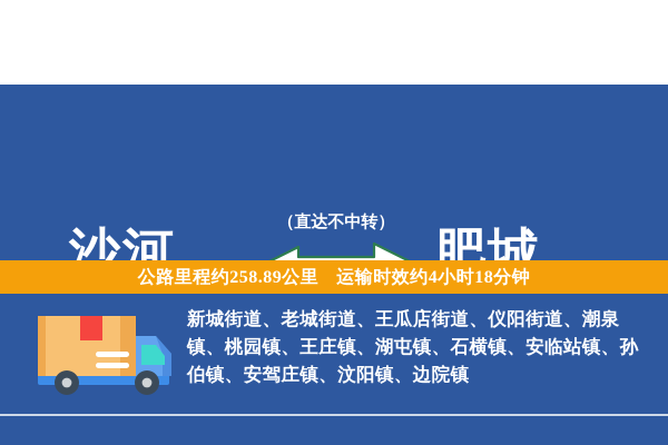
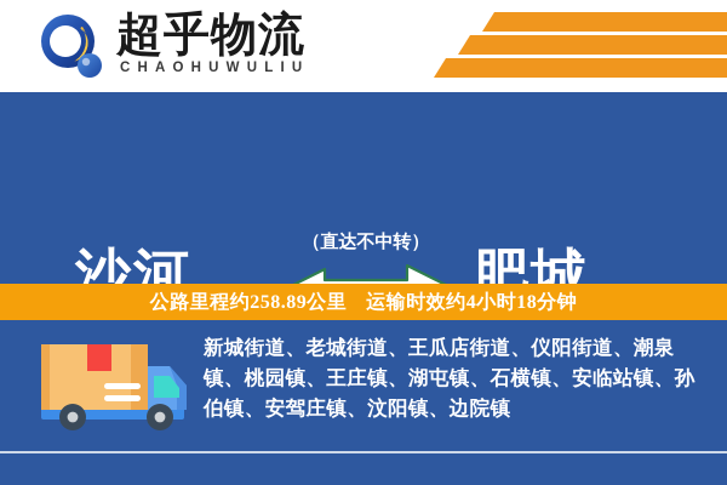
+ 超乎物流
+ CHAOHUWULIU
  沙河
  （直达不中转）
  肥城
  公路里程约258.89公里
  运输时效约4小时18分钟
  新城街道、老城街道、王瓜店街道、仪阳街道、潮泉镇、桃园镇、王庄镇、湖屯镇、石横镇、安临站镇、孙伯镇、安驾庄镇、汶阳镇、边院镇
